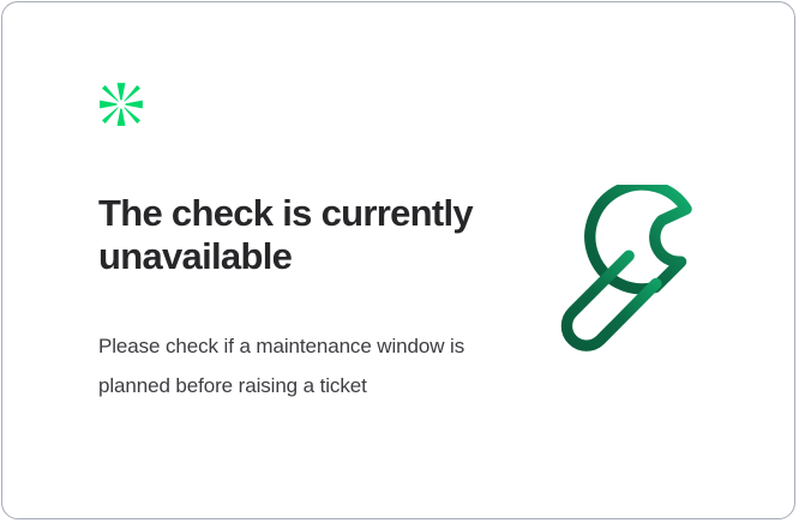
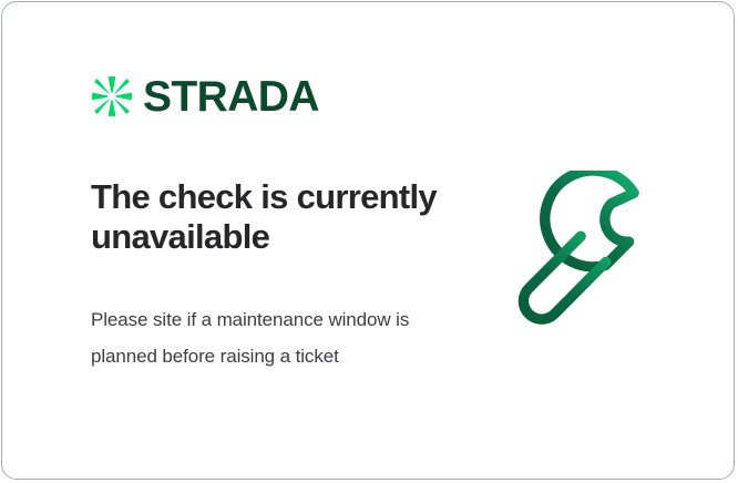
+ STRADA
  The check is currently unavailable
- Please check if a maintenance window is planned before raising a ticket
+ Please site if a maintenance window is planned before raising a ticket
